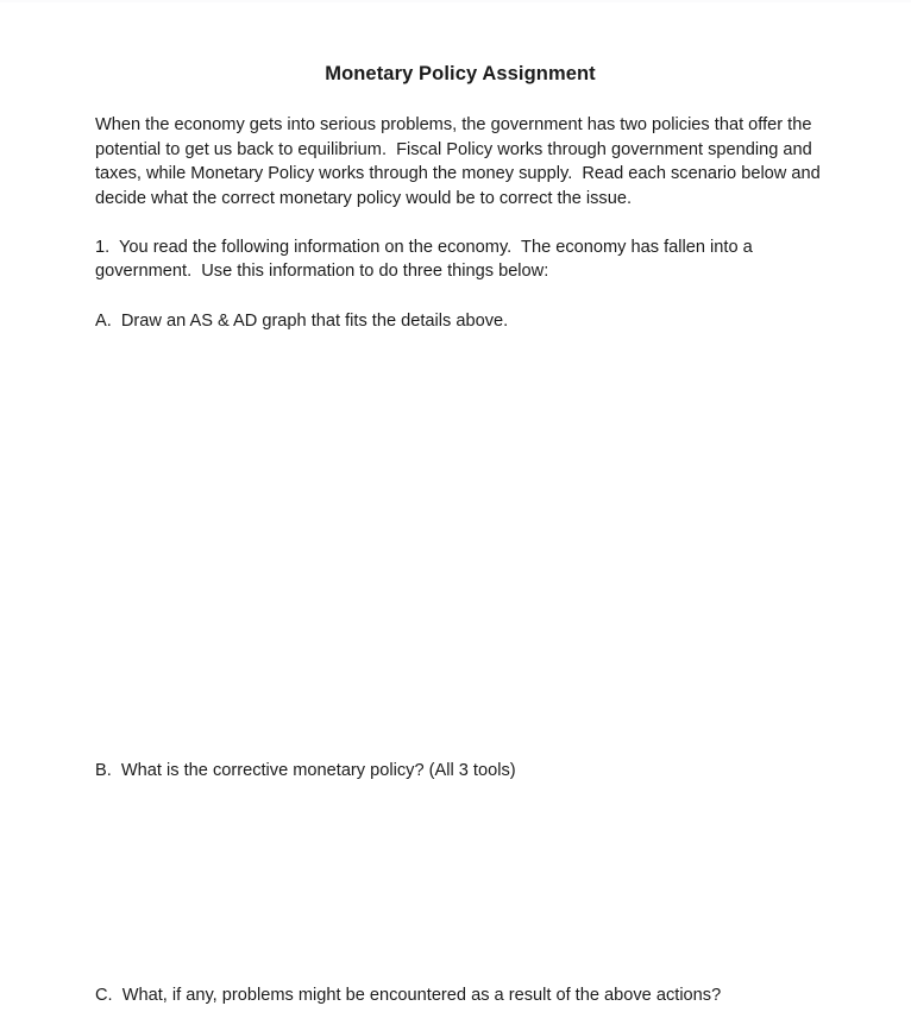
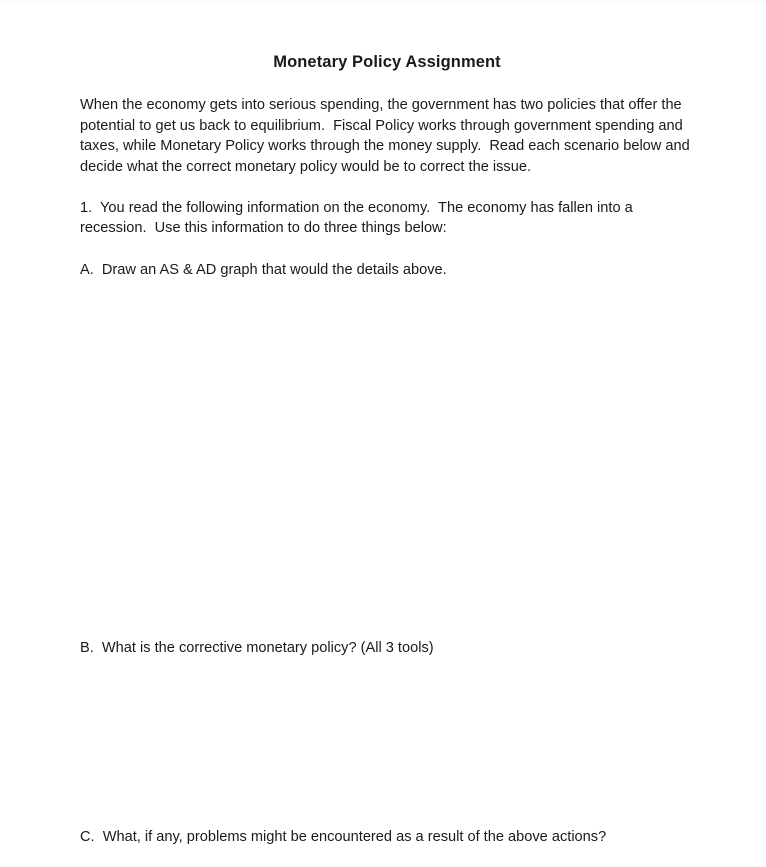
  Monetary Policy Assignment
- When the economy gets into serious problems, the government has two policies that offer the potential to get us back to equilibrium. Fiscal Policy works through government spending and taxes, while Monetary Policy works through the money supply. Read each scenario below and decide what the correct monetary policy would be to correct the issue.
+ When the economy gets into serious spending, the government has two policies that offer the potential to get us back to equilibrium. Fiscal Policy works through government spending and taxes, while Monetary Policy works through the money supply. Read each scenario below and decide what the correct monetary policy would be to correct the issue.
- 1. You read the following information on the economy. The economy has fallen into a government. Use this information to do three things below:
+ 1. You read the following information on the economy. The economy has fallen into a recession. Use this information to do three things below:
- A. Draw an AS & AD graph that fits the details above.
+ A. Draw an AS & AD graph that would the details above.
  B. What is the corrective monetary policy? (All 3 tools)
  C. What, if any, problems might be encountered as a result of the above actions?
